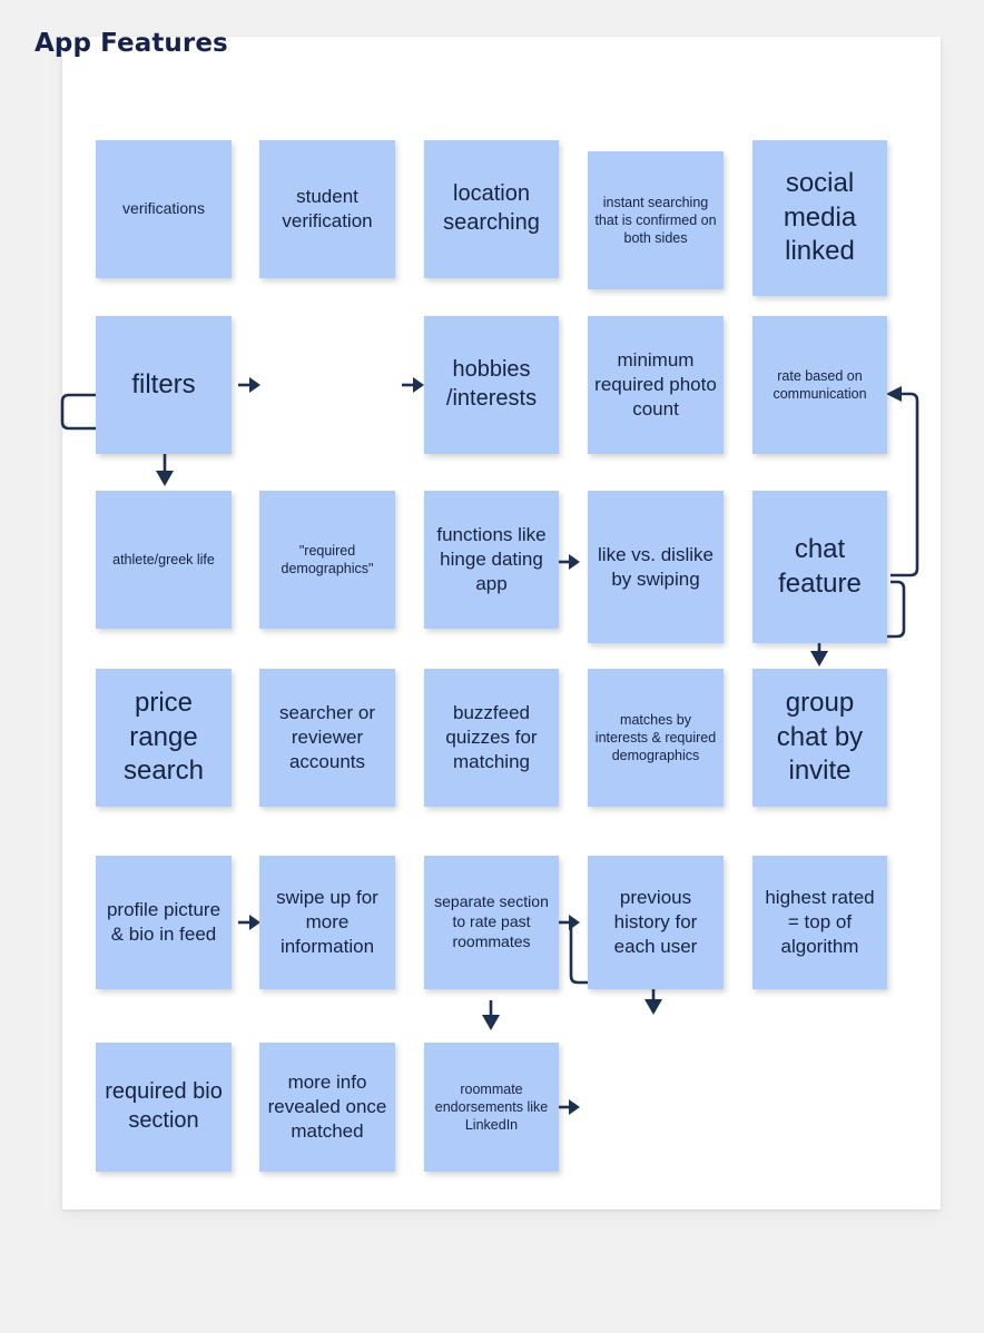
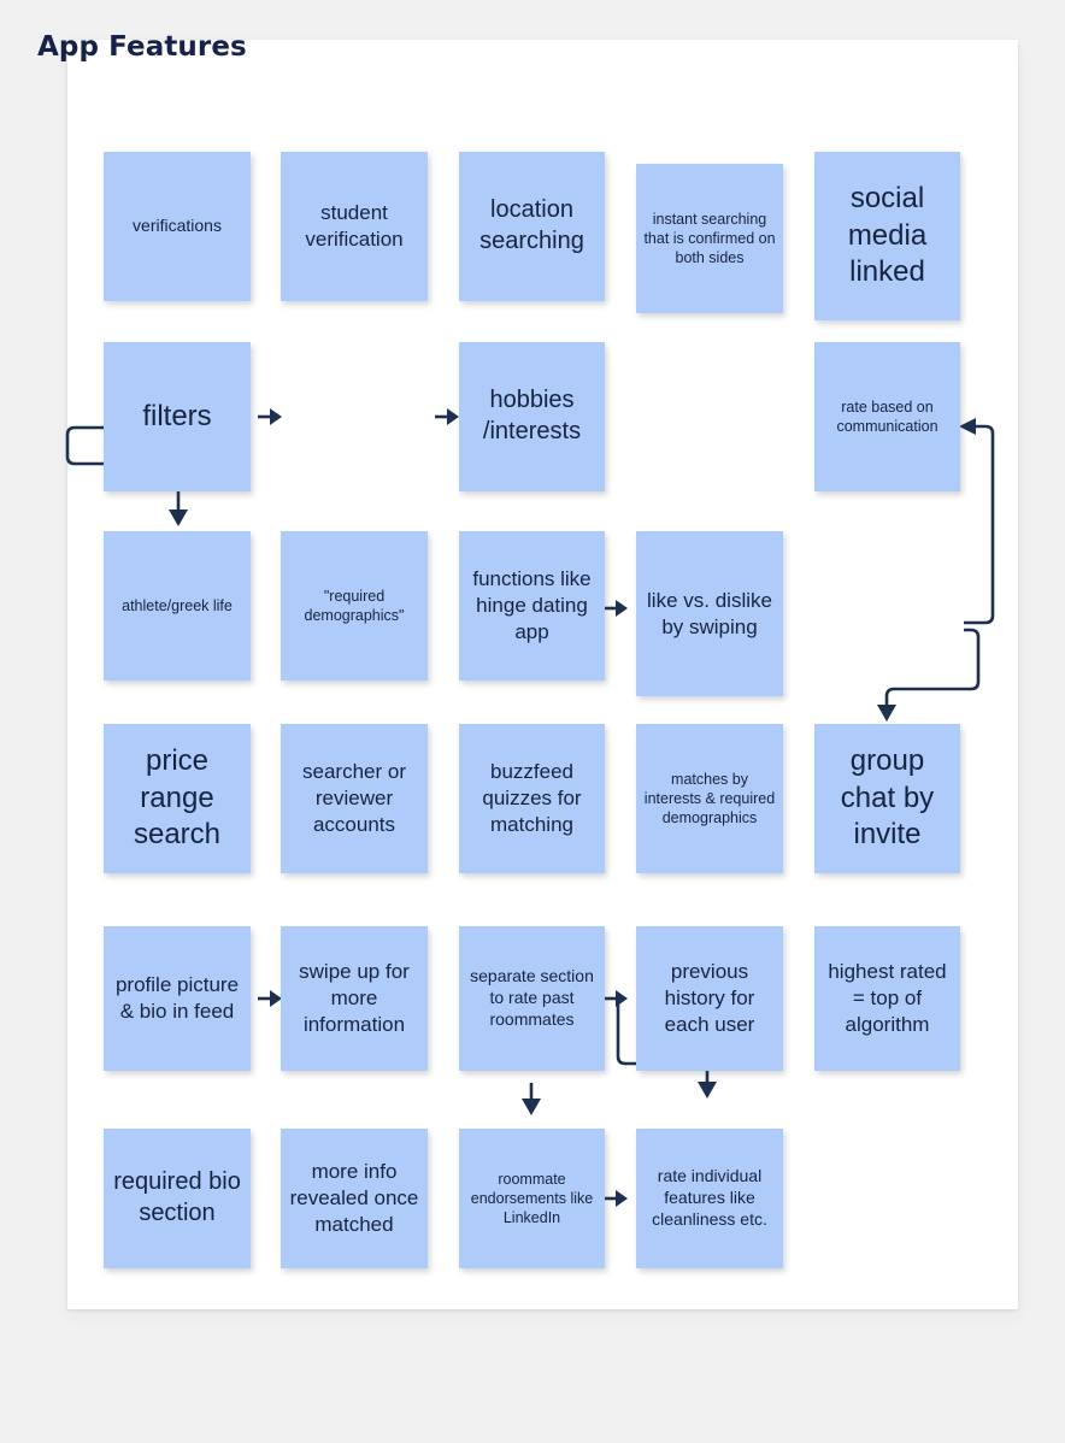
  App Features
  verifications
  student verification
  location searching
  instant searching that is confirmed on both sides
  social media linked
  filters
  hobbies /interests
- minimum required photo count
  rate based on communication
  athlete/greek life
  "required demographics"
  functions like hinge dating app
  like vs. dislike by swiping
- chat feature
  price range search
  searcher or reviewer accounts
  buzzfeed quizzes for matching
  matches by interests & required demographics
  group chat by invite
  profile picture & bio in feed
  swipe up for more information
  separate section to rate past roommates
  previous history for each user
  highest rated = top of algorithm
  required bio section
  more info revealed once matched
  roommate endorsements like LinkedIn
+ rate individual features like cleanliness etc.
